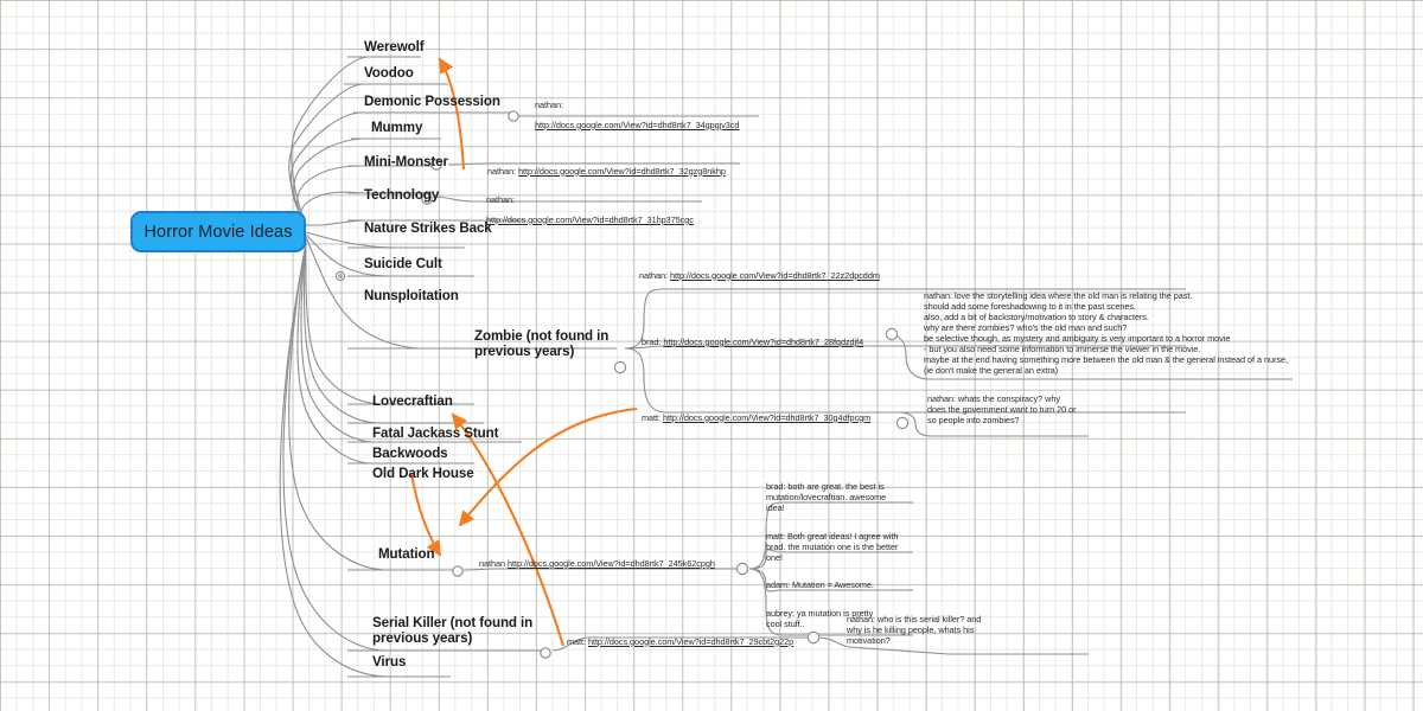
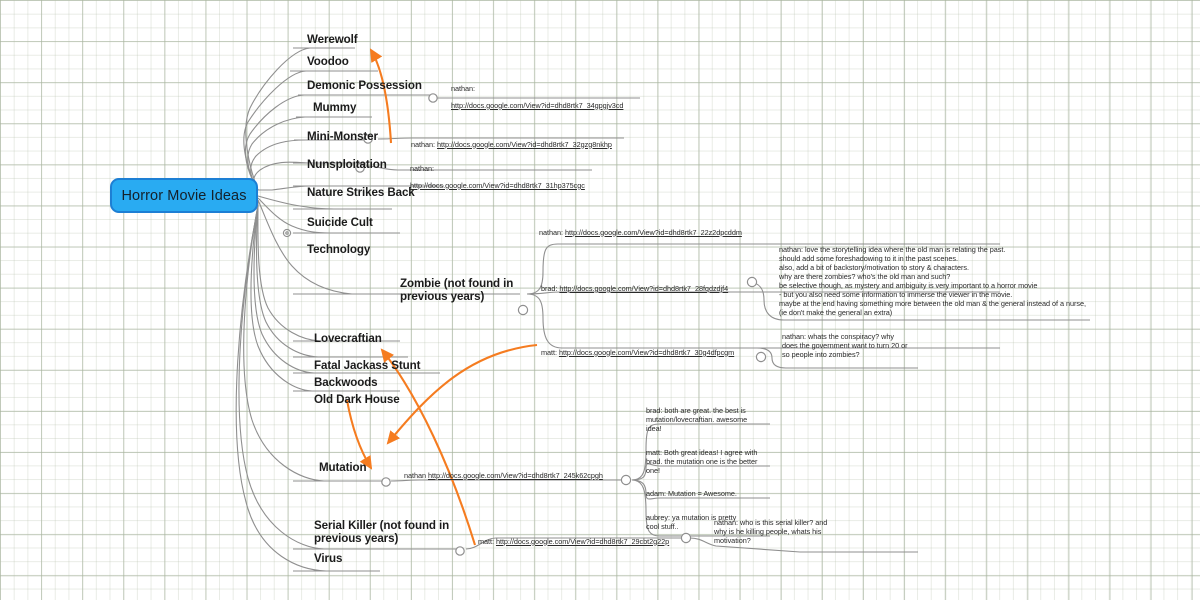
  Horror Movie Ideas
  Werewolf
  Voodoo
  Demonic Possession
  Mummy
  Mini-Monster
- Technology
+ Nunsploitation
  Nature Strikes Back
  Suicide Cult
- Nunsploitation
+ Technology
  Zombie (not found in
  previous years)
  Lovecraftian
  Fatal Jackass Stunt
  Backwoods
  Old Dark House
  Mutation
  Serial Killer (not found in
  previous years)
  Virus
  nathan:
  http://docs.google.com/View?id=dhd8rtk7_34gpgjv3cd
  nathan: http://docs.google.com/View?id=dhd8rtk7_32gzg8nkhp
  nathan:
  http://docs.google.com/View?id=dhd8rtk7_31hp375cgc
  nathan: http://docs.google.com/View?id=dhd8rtk7_22z2dpcddm
  brad: http://docs.google.com/View?id=dhd8rtk7_28fqdzdjf4
  matt: http://docs.google.com/View?id=dhd8rtk7_30g4dfpcgm
  nathan: love the storytelling idea where the old man is relating the past.
  should add some foreshadowing to it in the past scenes.
  also, add a bit of backstory/motivation to story & characters.
  why are there zombies? who's the old man and such?
  be selective though, as mystery and ambiguity is very important to a horror movie
  - but you also need some information to immerse the viewer in the movie.
  maybe at the end having something more between the old man & the general instead of a nurse,
  (ie don't make the general an extra)
  nathan: whats the conspiracy? why
  does the government want to turn 20 or
  so people into zombies?
  nathan http://docs.google.com/View?id=dhd8rtk7_245k62cpgh
  brad: both are great. the best is
  mutation/lovecraftian. awesome
  idea!
  matt: Both great ideas! I agree with
  brad. the mutation one is the better
  one!
  adam: Mutation = Awesome.
  aubrey: ya mutation is pretty
  cool stuff..
  matt: http://docs.google.com/View?id=dhd8rtk7_29cbt2g22p
  nathan: who is this serial killer? and
  why is he killing people, whats his
  motivation?
